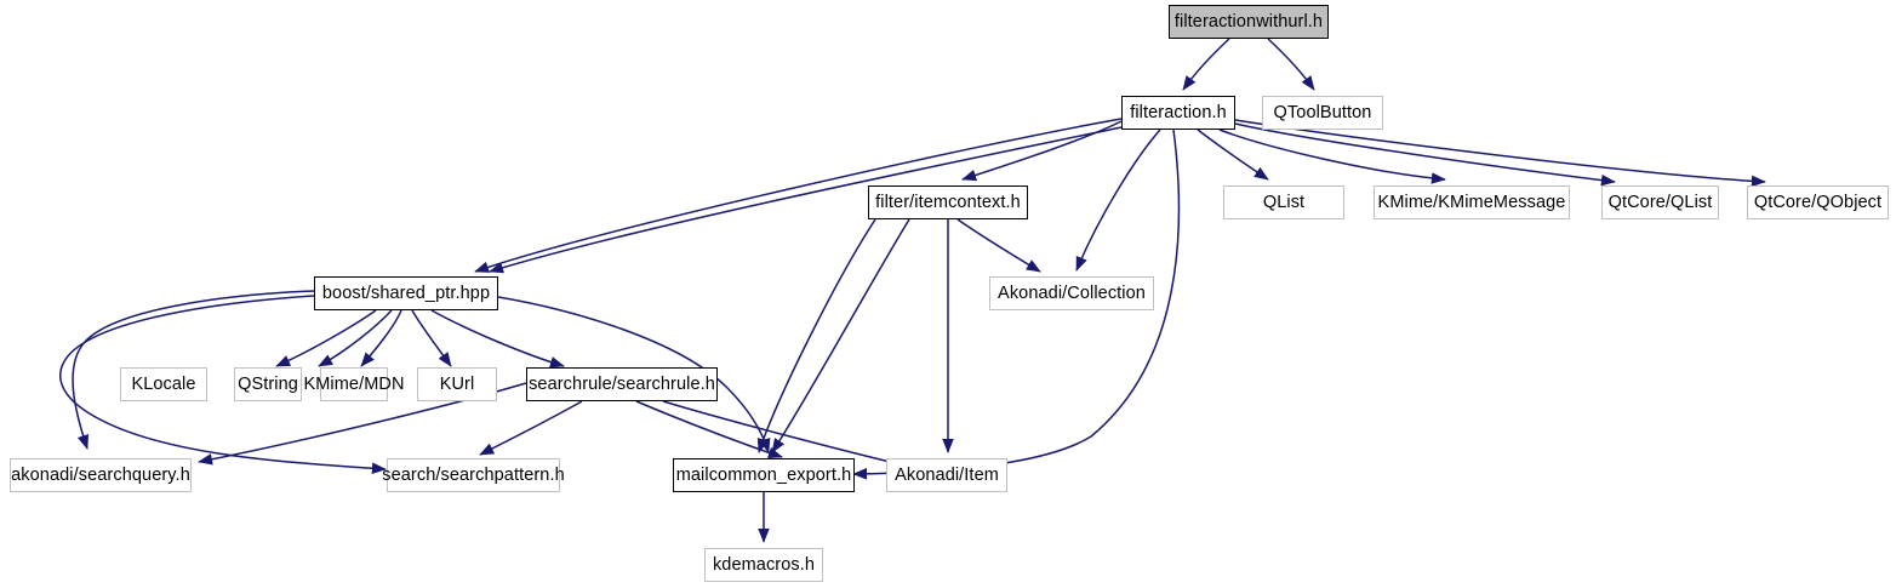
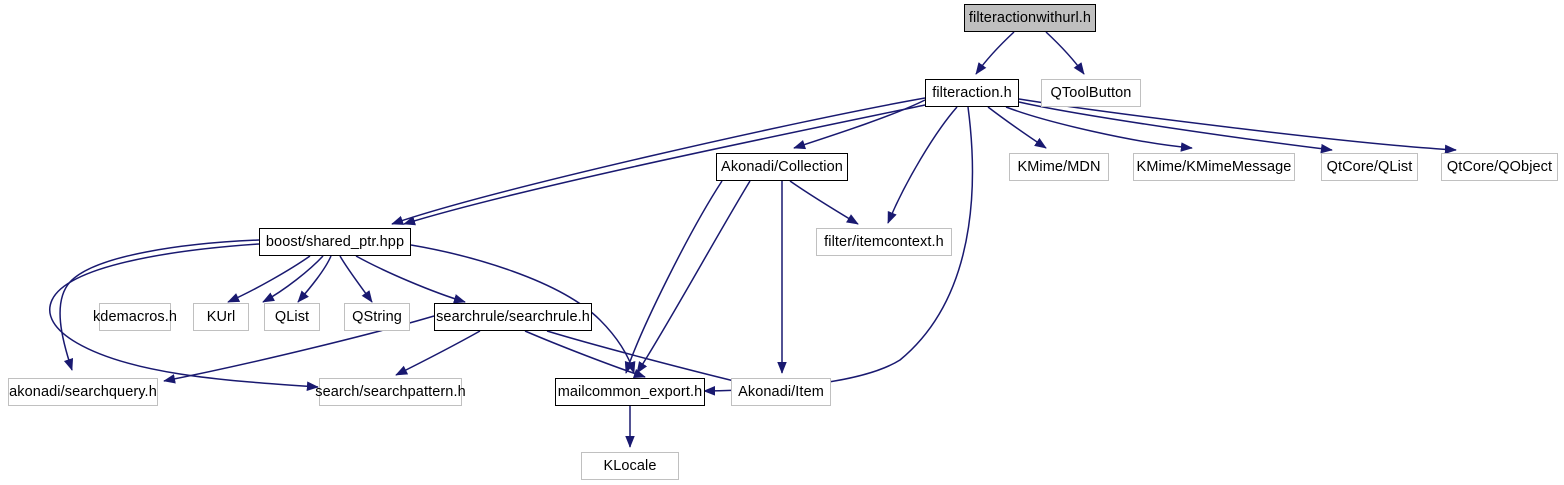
  filteractionwithurl.h
  filteraction.h
  QToolButton
- filter/itemcontext.h
+ Akonadi/Collection
- QList
+ KMime/MDN
  KMime/KMimeMessage
  QtCore/QList
  QtCore/QObject
  boost/shared_ptr.hpp
- Akonadi/Collection
+ filter/itemcontext.h
- KLocale
+ kdemacros.h
- QString
+ KUrl
- KMime/MDN
+ QList
- KUrl
+ QString
  searchrule/searchrule.h
  akonadi/searchquery.h
  search/searchpattern.h
  mailcommon_export.h
  Akonadi/Item
- kdemacros.h
+ KLocale
